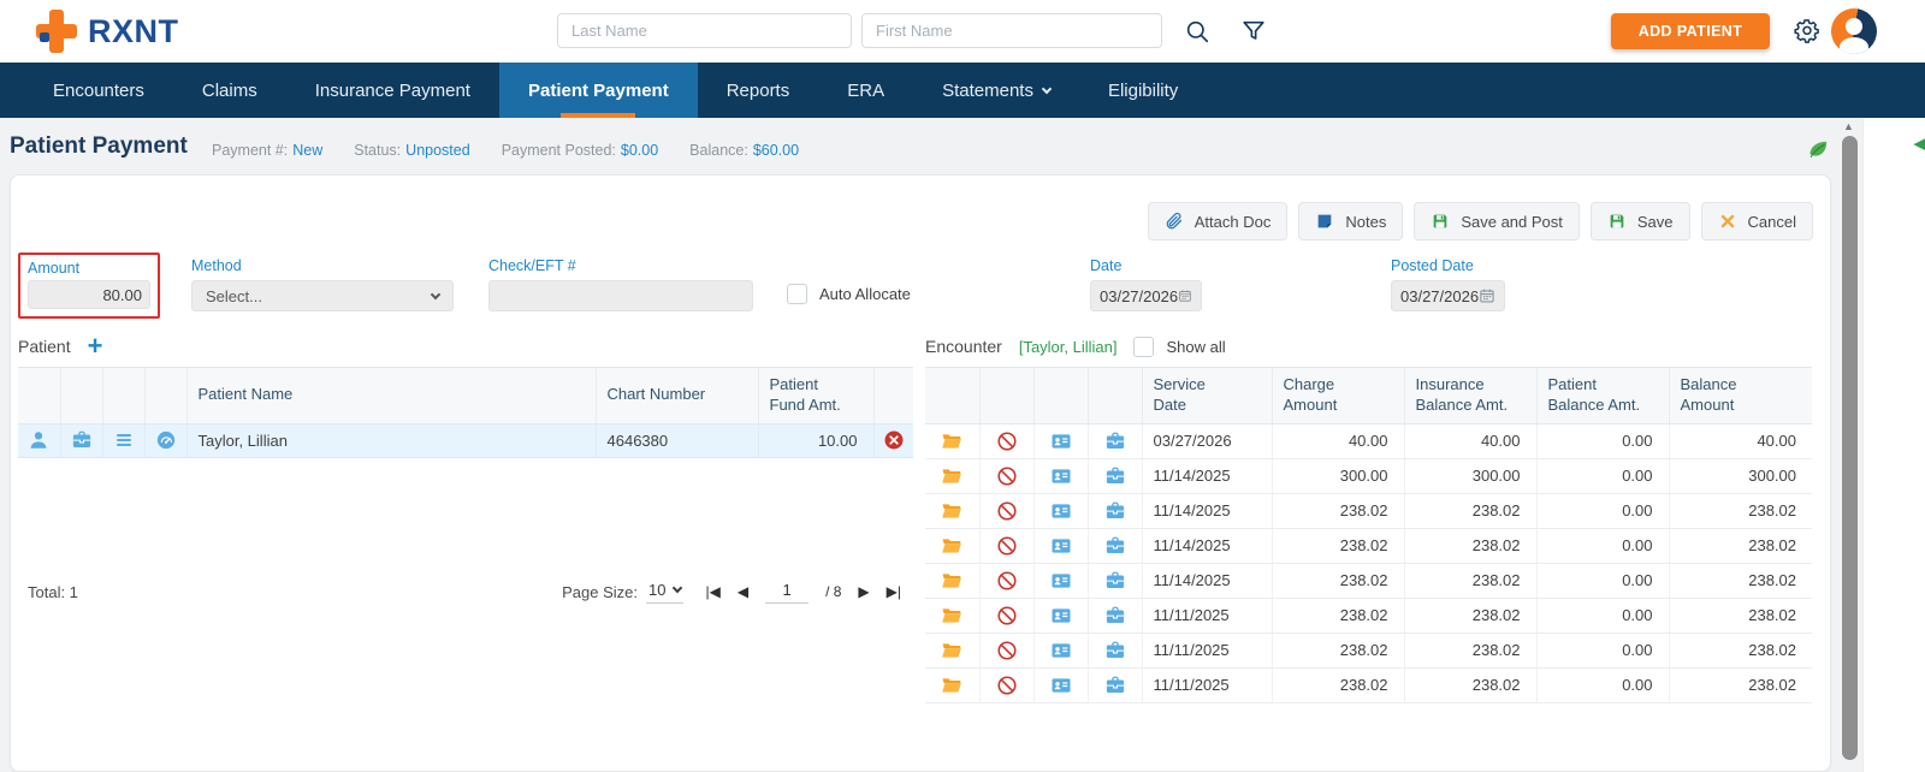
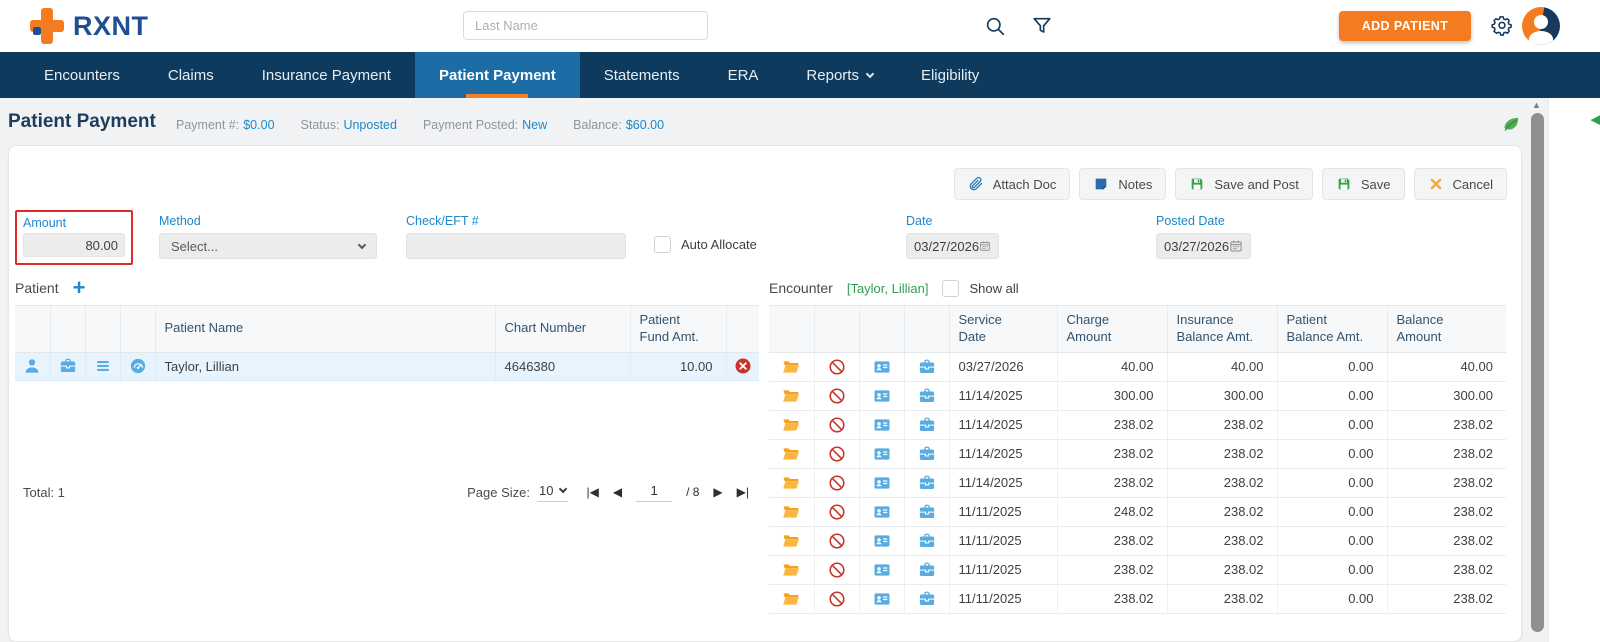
  RXNT
  Last Name
- First Name
  ADD PATIENT
  Encounters
  Claims
  Insurance Payment
  Patient Payment
- Reports
+ Statements
  ERA
- Statements
+ Reports
  Eligibility
  Patient Payment
- Payment #: New
+ Payment #: $0.00
  Status: Unposted
- Payment Posted: $0.00
+ Payment Posted: New
  Balance: $60.00
  Attach Doc
  Notes
  Save and Post
  Save
  Cancel
  Amount
  80.00
  Method
  Select...
  Check/EFT #
  Auto Allocate
  Date
  03/27/2026
  Posted Date
  03/27/2026
  Patient
  +
  				Patient Name	Chart Number	Patient Fund Amt.
  				Taylor, Lillian	4646380	10.00
  Total: 1
  Page Size:
  10
  |◀
  ◀
  1
  / 8
  ▶
  ▶|
  Encounter
  [Taylor, Lillian]
  Show all
  				Service Date	Charge Amount	Insurance Balance Amt.	Patient Balance Amt.	Balance Amount
  				03/27/2026	40.00	40.00	0.00	40.00
  				11/14/2025	300.00	300.00	0.00	300.00
  				11/14/2025	238.02	238.02	0.00	238.02
  				11/14/2025	238.02	238.02	0.00	238.02
  				11/14/2025	238.02	238.02	0.00	238.02
+ 				11/11/2025	248.02	238.02	0.00	238.02
  				11/11/2025	238.02	238.02	0.00	238.02
  				11/11/2025	238.02	238.02	0.00	238.02
  				11/11/2025	238.02	238.02	0.00	238.02
  ▲
  ◀
